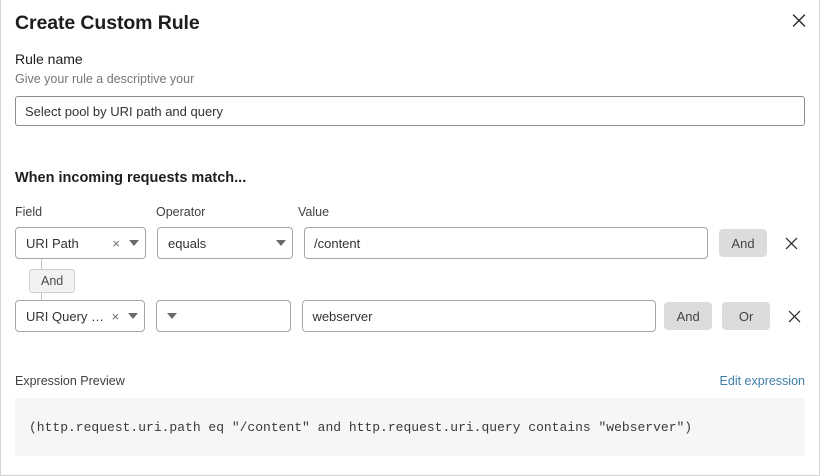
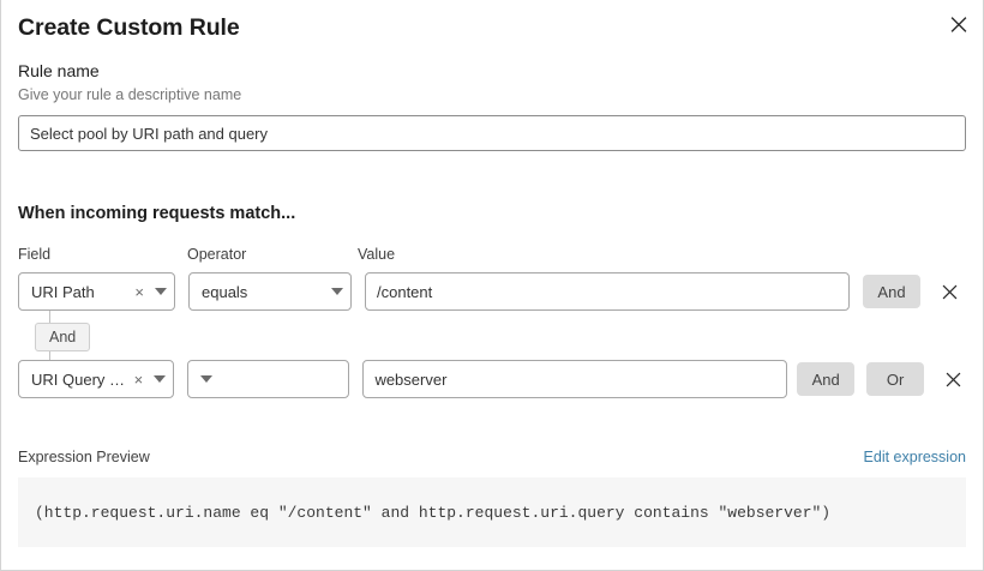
  Create Custom Rule
  Rule name
- Give your rule a descriptive your
+ Give your rule a descriptive name
  Select pool by URI path and query
  When incoming requests match...
  Field
  Operator
  Value
  And
  URI Path
  ×
  equals
  /content
  And
  URI Query St.
  ×
  webserver
  And
  Or
  Expression Preview
  Edit expression
- (http.request.uri.path eq "/content" and http.request.uri.query contains "webserver")
+ (http.request.uri.name eq "/content" and http.request.uri.query contains "webserver")
